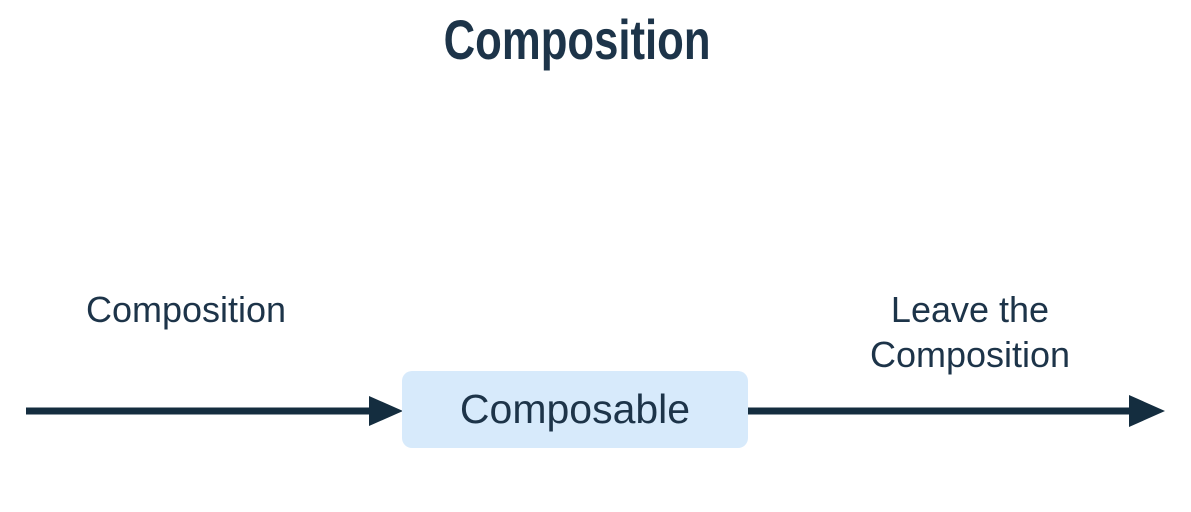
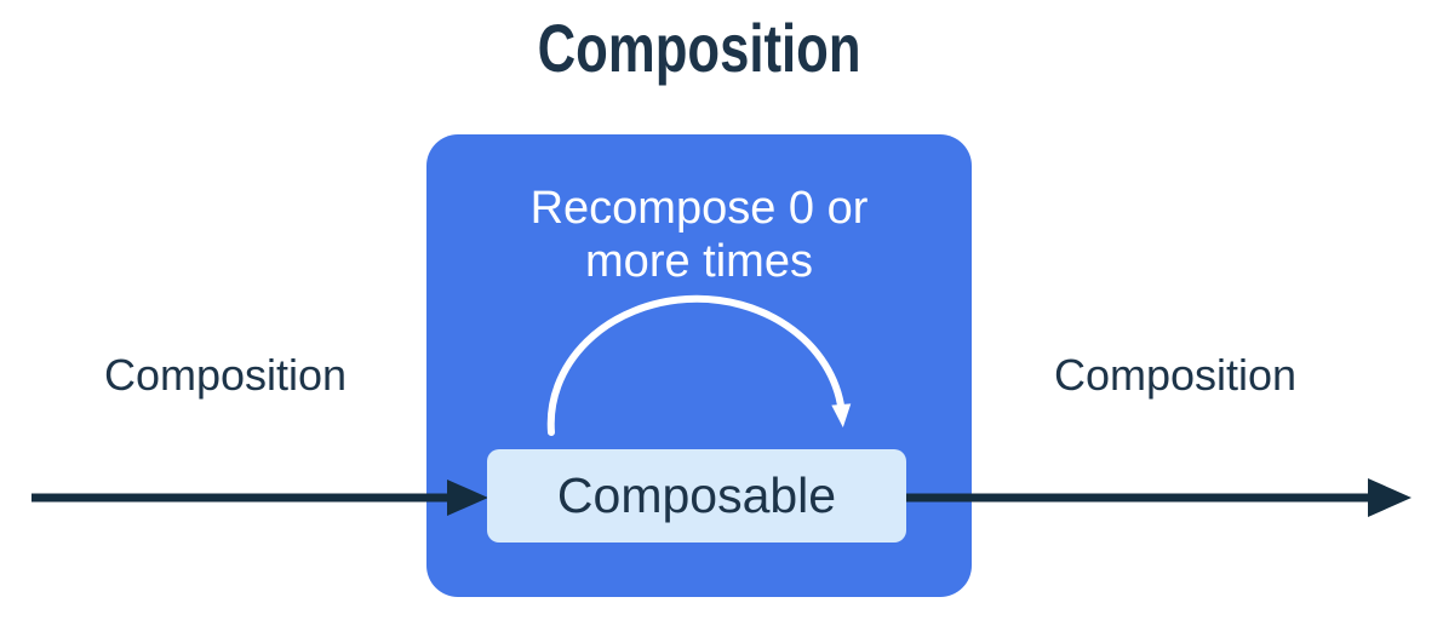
  Composition
+ Recompose 0 or
+ more times
  Composable
  Composition
- Leave the
  Composition
